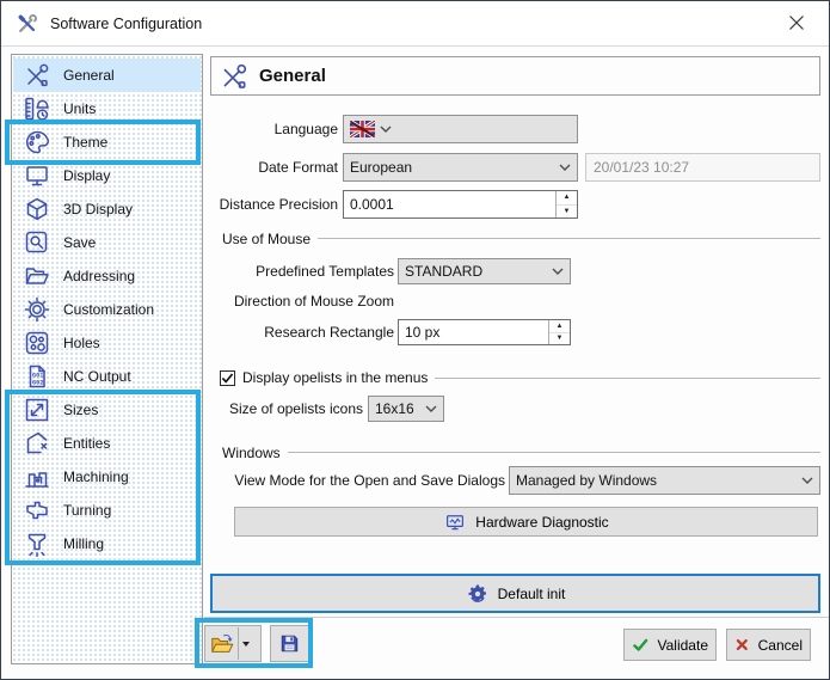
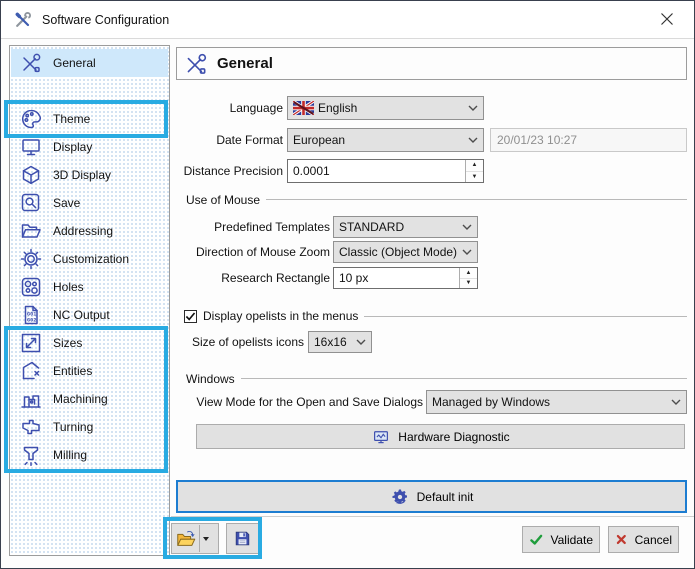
  Software Configuration
  General
- Units
  Theme
  Display
  3D Display
  Save
  Addressing
  Customization
  Holes
  NC Output
  Sizes
  Entities
  Machining
  Turning
  Milling
  General
  Language
+ English
  Date Format
  European
  20/01/23 10:27
  Distance Precision
  0.0001
  Use of Mouse
  Predefined Templates
  STANDARD
  Direction of Mouse Zoom
+ Classic (Object Mode)
  Research Rectangle
  10 px
  Display opelists in the menus
  Size of opelists icons
  16x16
  Windows
  View Mode for the Open and Save Dialogs
  Managed by Windows
  Hardware Diagnostic
  Default init
  Validate
  Cancel
